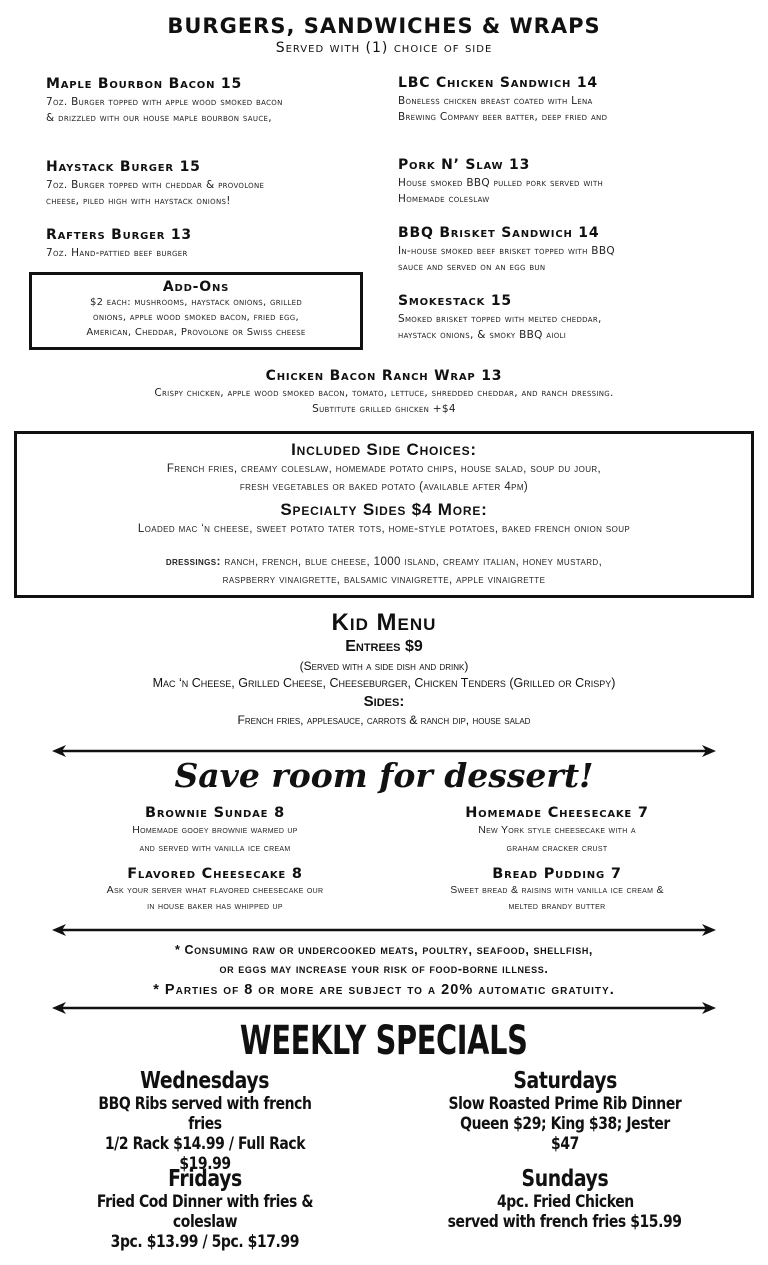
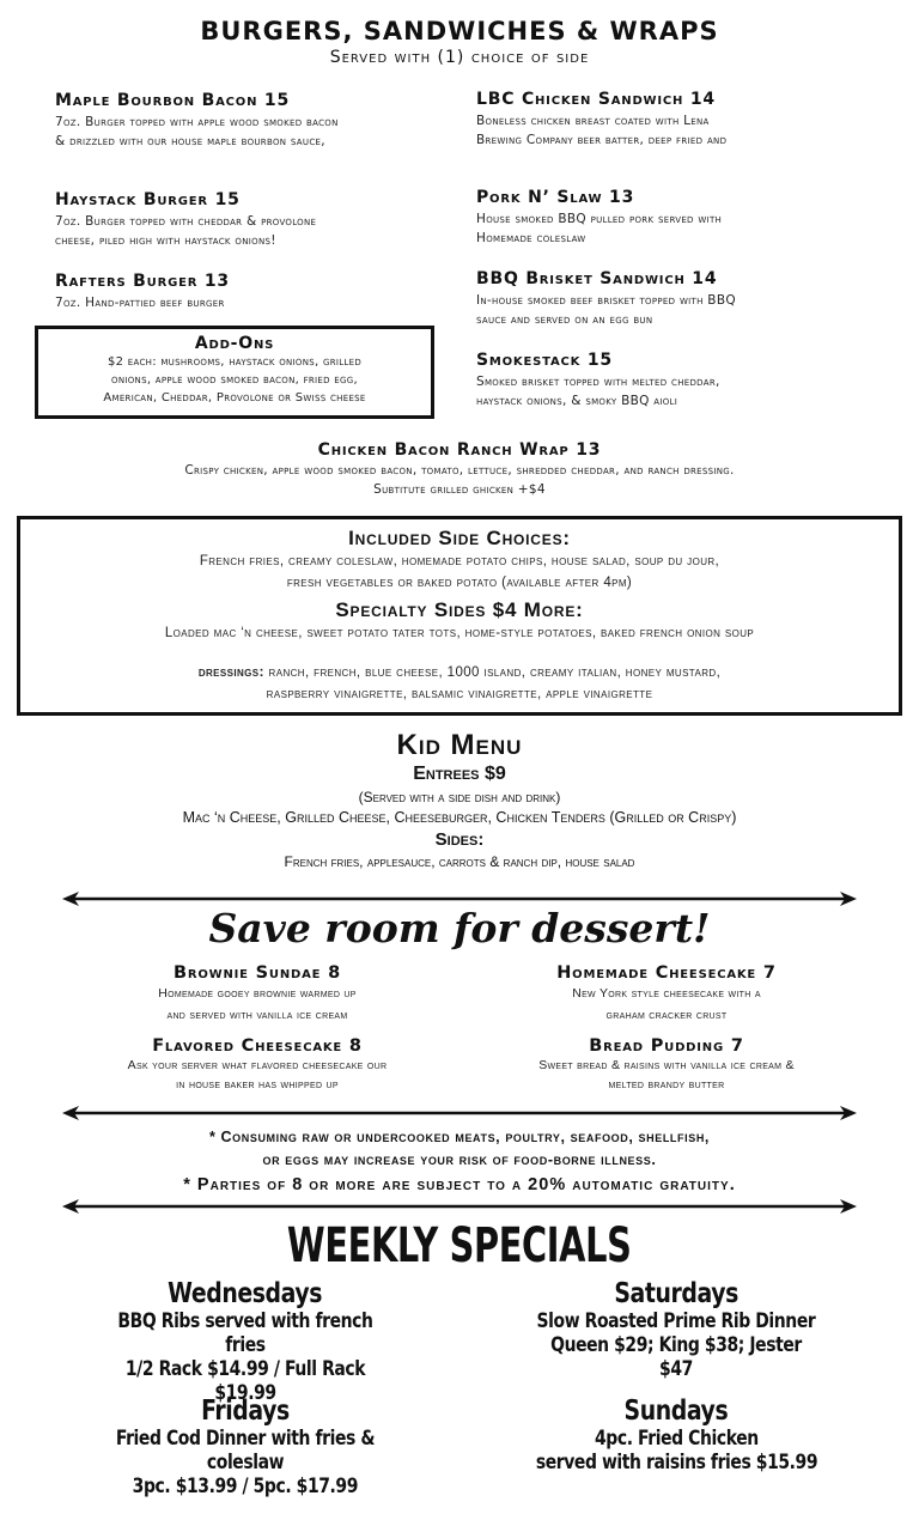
  BURGERS, SANDWICHES & WRAPS
  Served with (1) choice of side
  Maple Bourbon Bacon 15
  7oz. Burger topped with apple wood smoked bacon
  & drizzled with our house maple bourbon sauce,
  Haystack Burger 15
  7oz. Burger topped with cheddar & provolone
  cheese, piled high with haystack onions!
  Rafters Burger 13
  7oz. Hand-pattied beef burger
  Add-Ons
  $2 each: mushrooms, haystack onions, grilled
  onions, apple wood smoked bacon, fried egg,
  American, Cheddar, Provolone or Swiss cheese
  LBC Chicken Sandwich 14
  Boneless chicken breast coated with Lena
  Brewing Company beer batter, deep fried and
  Pork N’ Slaw 13
  House smoked BBQ pulled pork served with
  Homemade coleslaw
  BBQ Brisket Sandwich 14
  In-house smoked beef brisket topped with BBQ
  sauce and served on an egg bun
  Smokestack 15
  Smoked brisket topped with melted cheddar,
  haystack onions, & smoky BBQ aioli
  Chicken Bacon Ranch Wrap 13
  Crispy chicken, apple wood smoked bacon, tomato, lettuce, shredded cheddar, and ranch dressing.
  Subtitute grilled ghicken +$4
  Included Side Choices:
  French fries, creamy coleslaw, homemade potato chips, house salad, soup du jour,
  fresh vegetables or baked potato (available after 4pm)
  Specialty Sides $4 More:
  Loaded mac ‘n cheese, sweet potato tater tots, home-style potatoes, baked french onion soup
  dressings: ranch, french, blue cheese, 1000 island, creamy italian, honey mustard,
  raspberry vinaigrette, balsamic vinaigrette, apple vinaigrette
  Kid Menu
  Entrees $9
  (Served with a side dish and drink)
  Mac ‘n Cheese, Grilled Cheese, Cheeseburger, Chicken Tenders (Grilled or Crispy)
  Sides:
  French fries, applesauce, carrots & ranch dip, house salad
  Save room for dessert!
  Brownie Sundae 8
  Homemade gooey brownie warmed up
  and served with vanilla ice cream
  Homemade Cheesecake 7
  New York style cheesecake with a
  graham cracker crust
  Flavored Cheesecake 8
  Ask your server what flavored cheesecake our
  in house baker has whipped up
  Bread Pudding 7
  Sweet bread & raisins with vanilla ice cream &
  melted brandy butter
  * Consuming raw or undercooked meats, poultry, seafood, shellfish,
  or eggs may increase your risk of food-borne illness.
  * Parties of 8 or more are subject to a 20% automatic gratuity.
  WEEKLY SPECIALS
  Wednesdays
  BBQ Ribs served with french fries
  1/2 Rack $14.99 / Full Rack $19.99
  Saturdays
  Slow Roasted Prime Rib Dinner
  Queen $29; King $38; Jester $47
  Fridays
  Fried Cod Dinner with fries & coleslaw
  3pc. $13.99 / 5pc. $17.99
  Sundays
  4pc. Fried Chicken
- served with french fries $15.99
+ served with raisins fries $15.99
